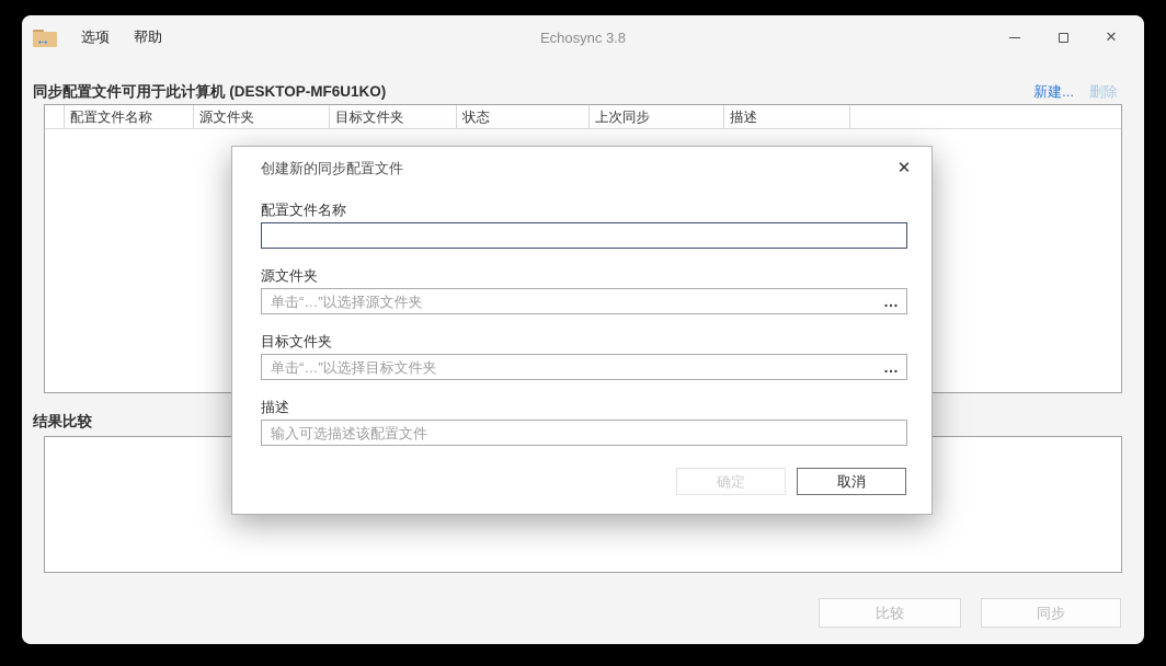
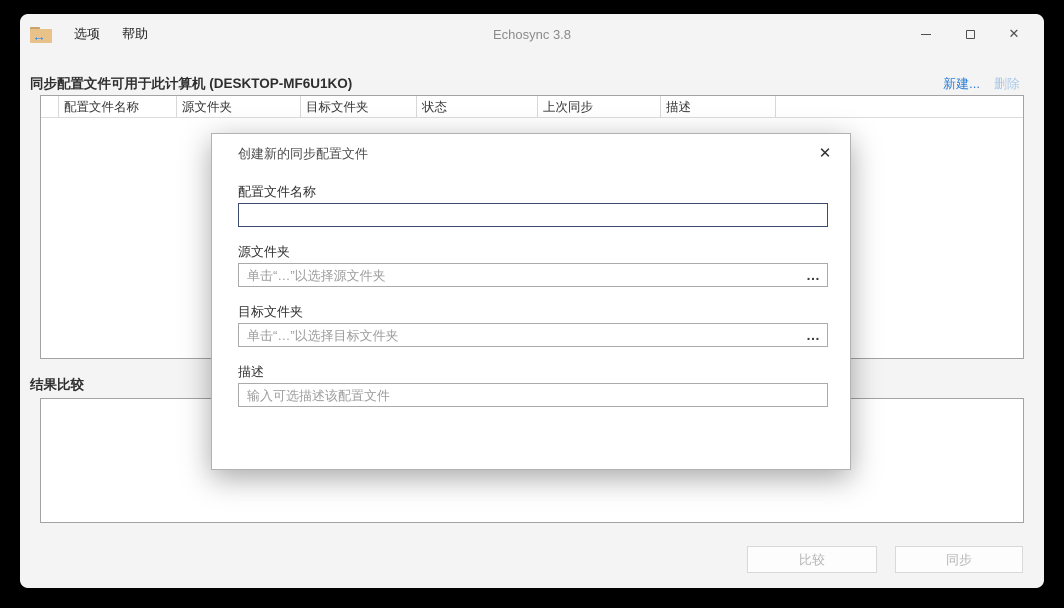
  ↔
  选项
  帮助
  Echosync 3.8
  ✕
  同步配置文件可用于此计算机 (DESKTOP-MF6U1KO)
  新建...
  删除
  配置文件名称
  源文件夹
  目标文件夹
  状态
  上次同步
  描述
  结果比较
  比较
  同步
  创建新的同步配置文件
  ✕
  配置文件名称
  源文件夹
  单击“…”以选择源文件夹
  …
  目标文件夹
  单击“…”以选择目标文件夹
  …
  描述
  输入可选描述该配置文件
- 确定
- 取消
